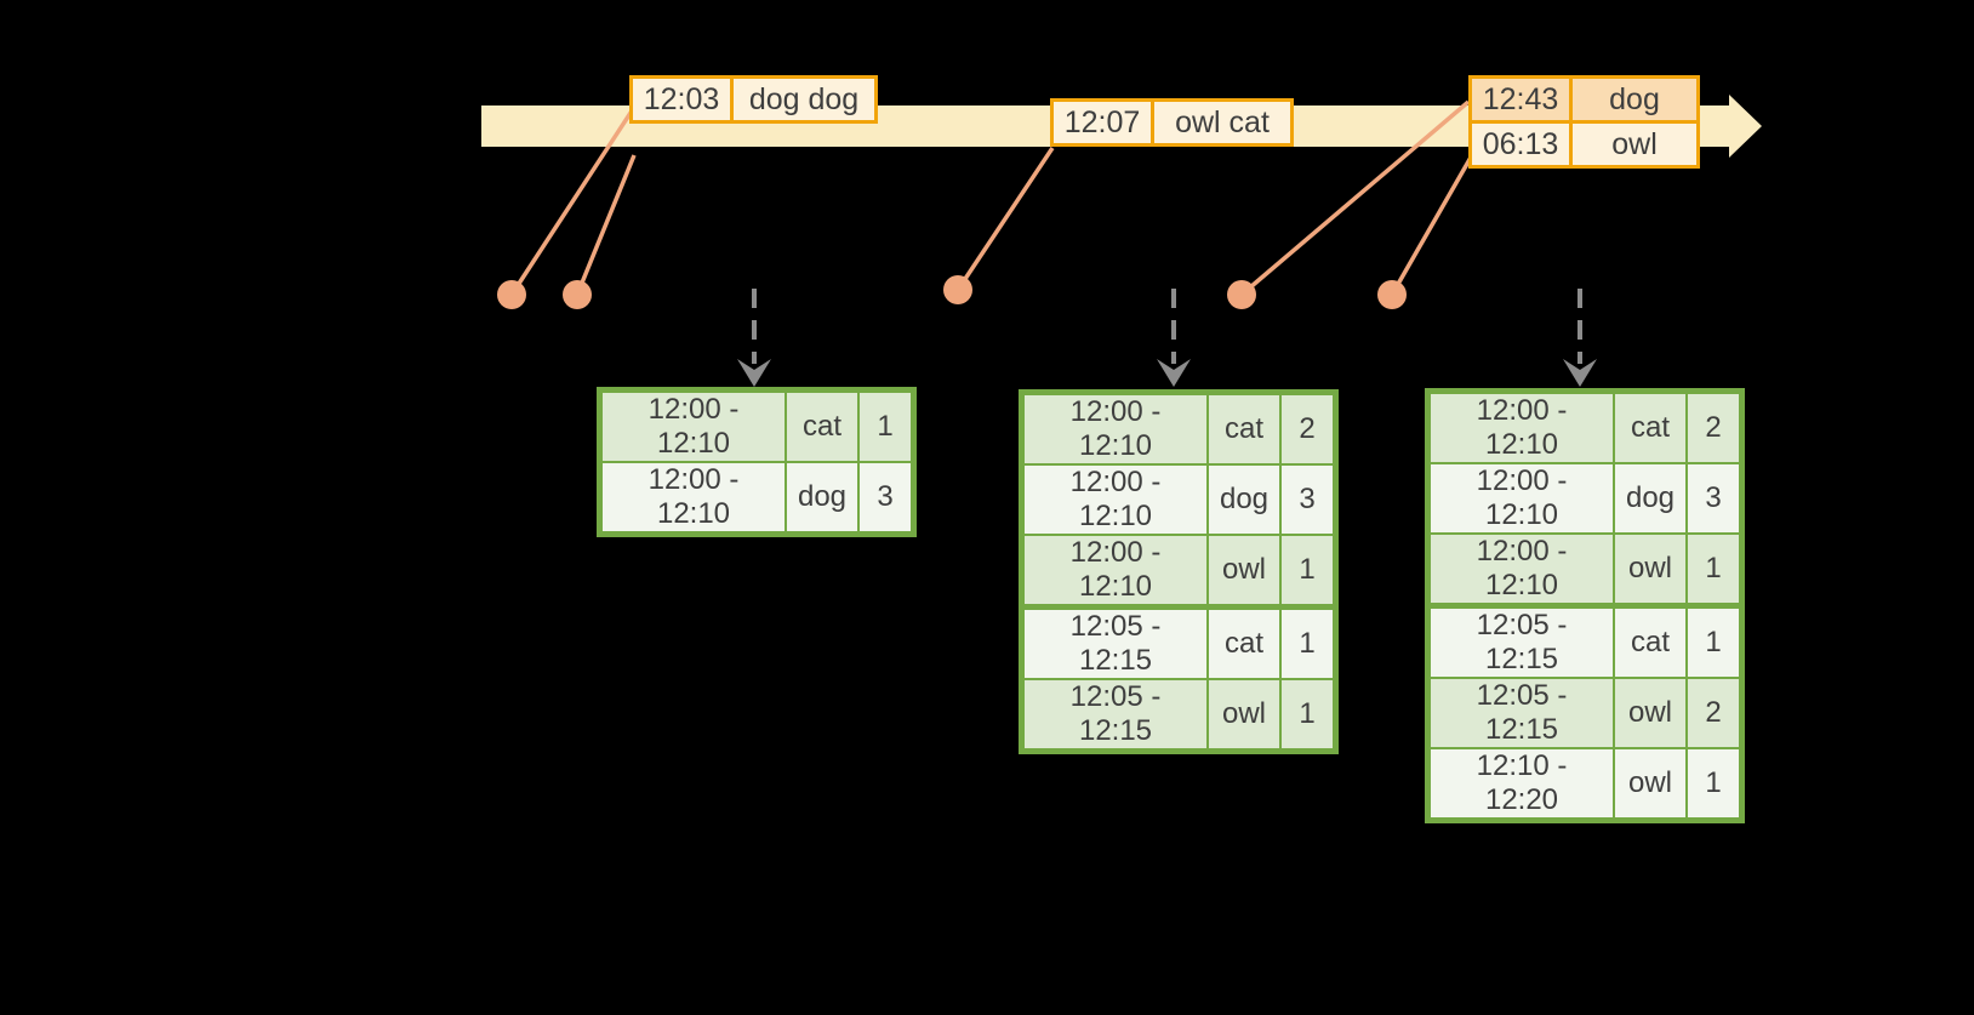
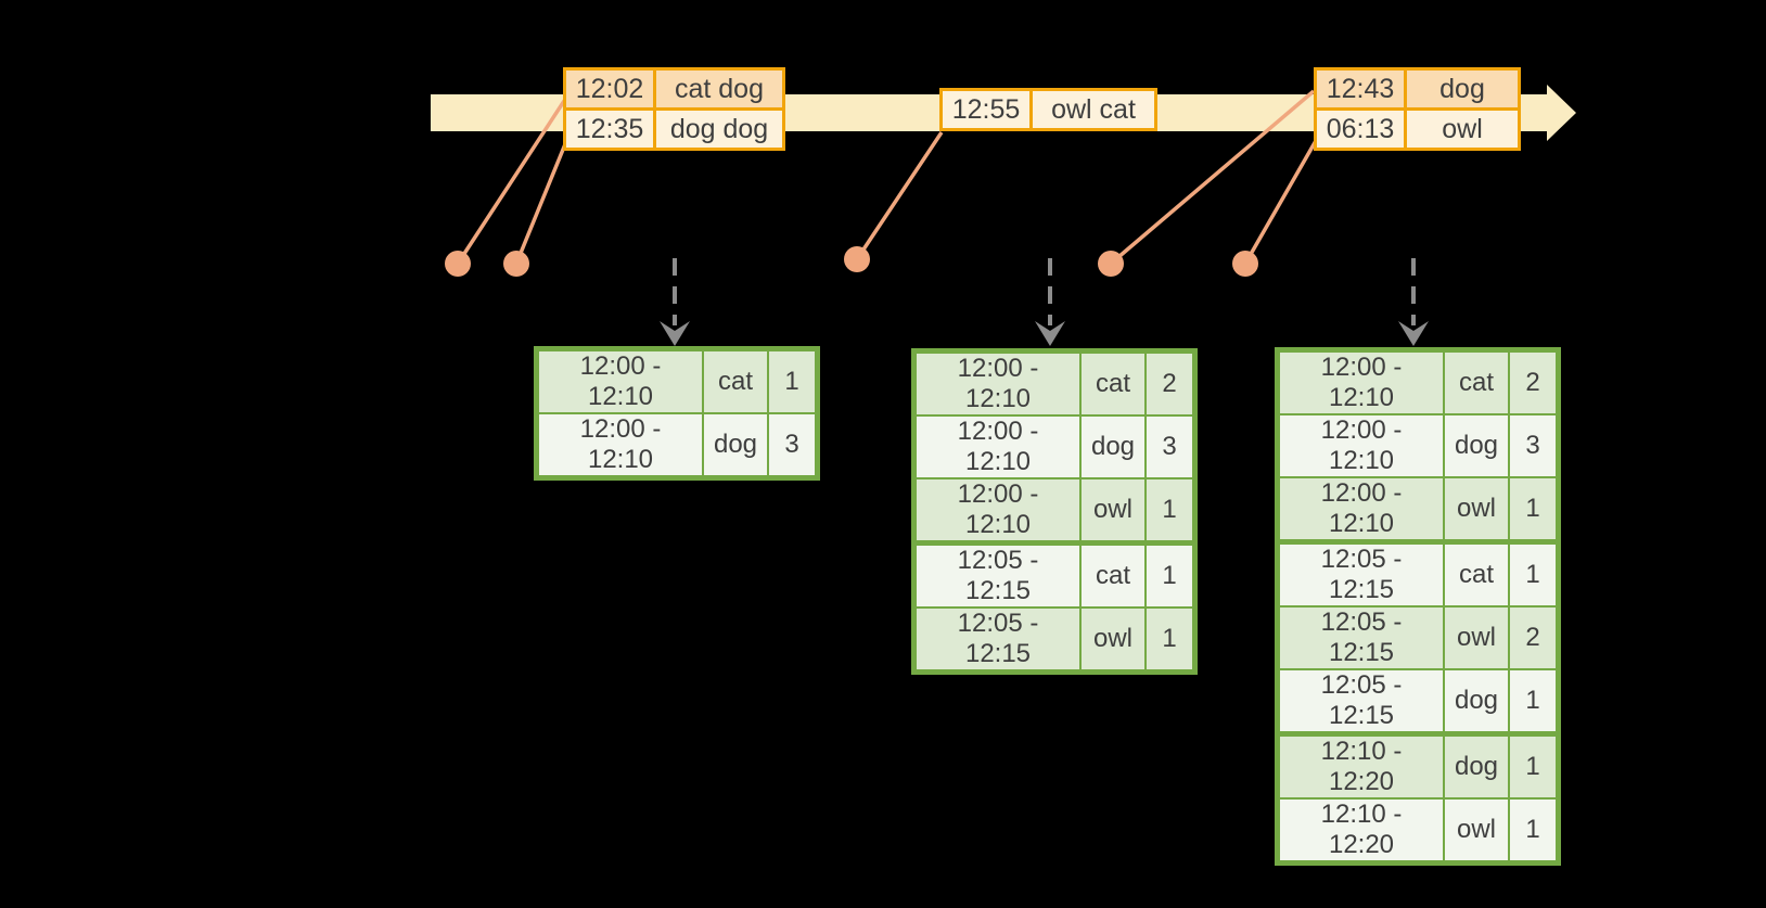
+ 12:02	cat dog
- 12:03	dog dog
+ 12:35	dog dog
- 12:07	owl cat
+ 12:55	owl cat
  12:43	dog
  06:13	owl
  12:00 - 12:10	cat	1
  12:00 - 12:10	dog	3
  12:00 - 12:10	cat	2
  12:00 - 12:10	dog	3
  12:00 - 12:10	owl	1
  12:05 - 12:15	cat	1
  12:05 - 12:15	owl	1
  12:00 - 12:10	cat	2
  12:00 - 12:10	dog	3
  12:00 - 12:10	owl	1
  12:05 - 12:15	cat	1
  12:05 - 12:15	owl	2
+ 12:05 - 12:15	dog	1
+ 12:10 - 12:20	dog	1
  12:10 - 12:20	owl	1
